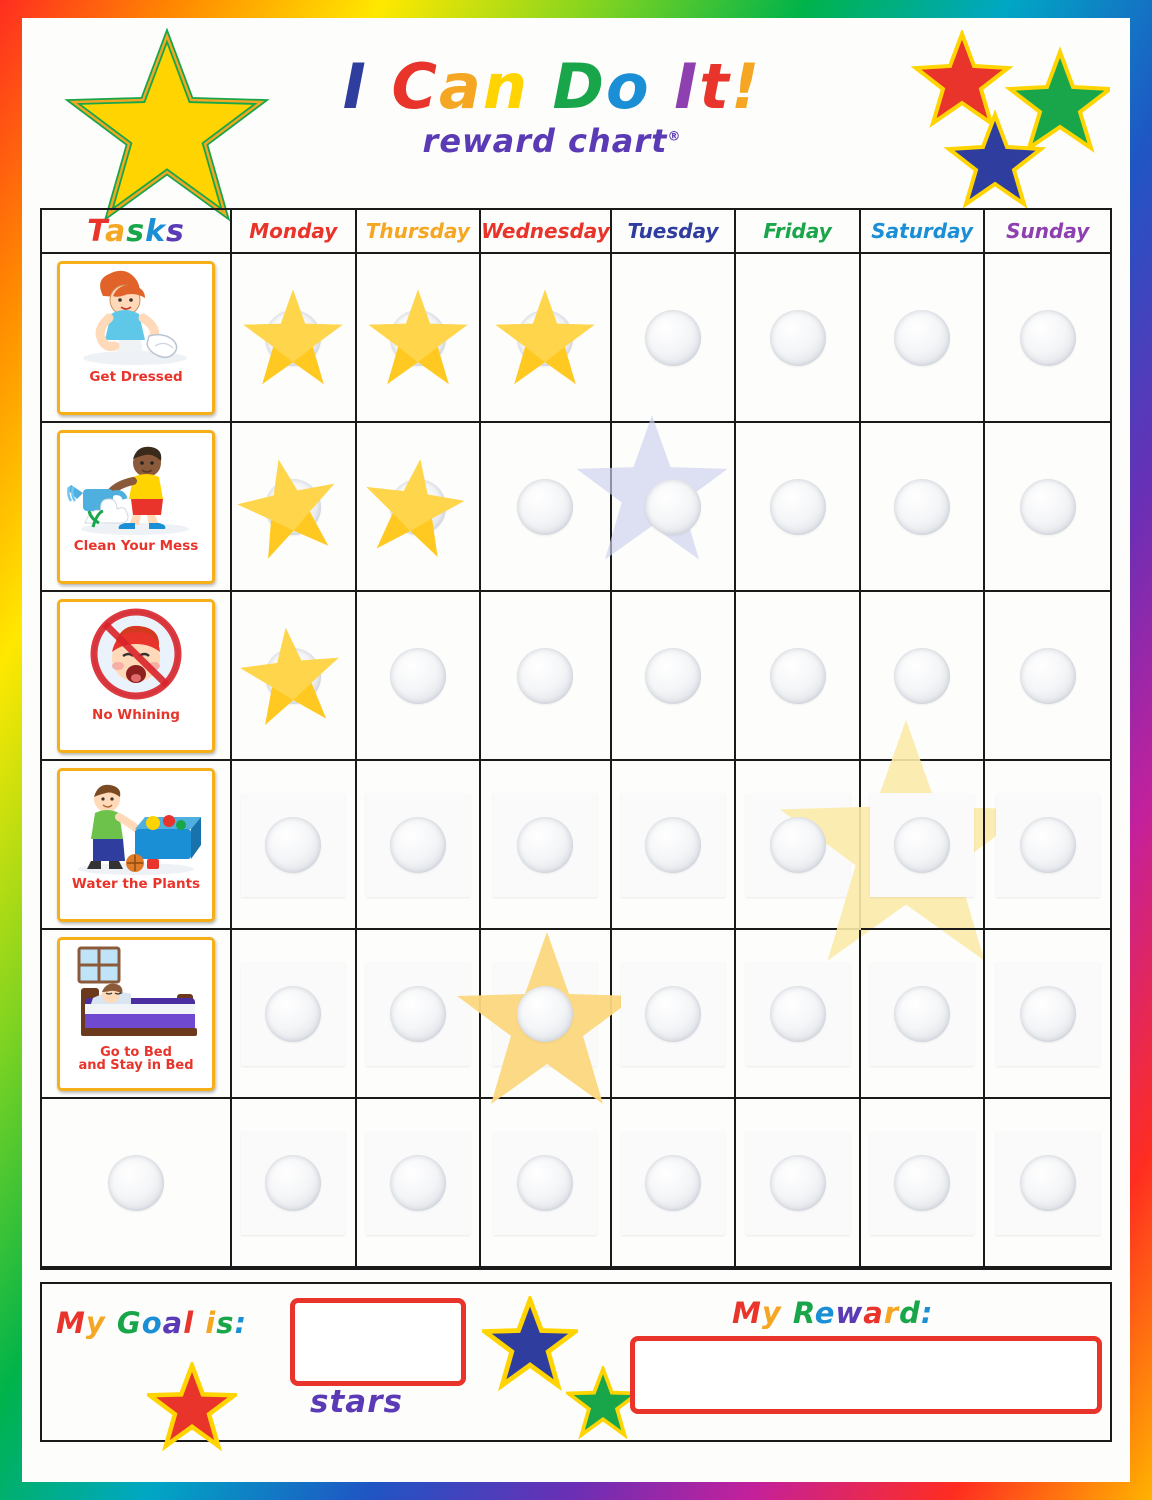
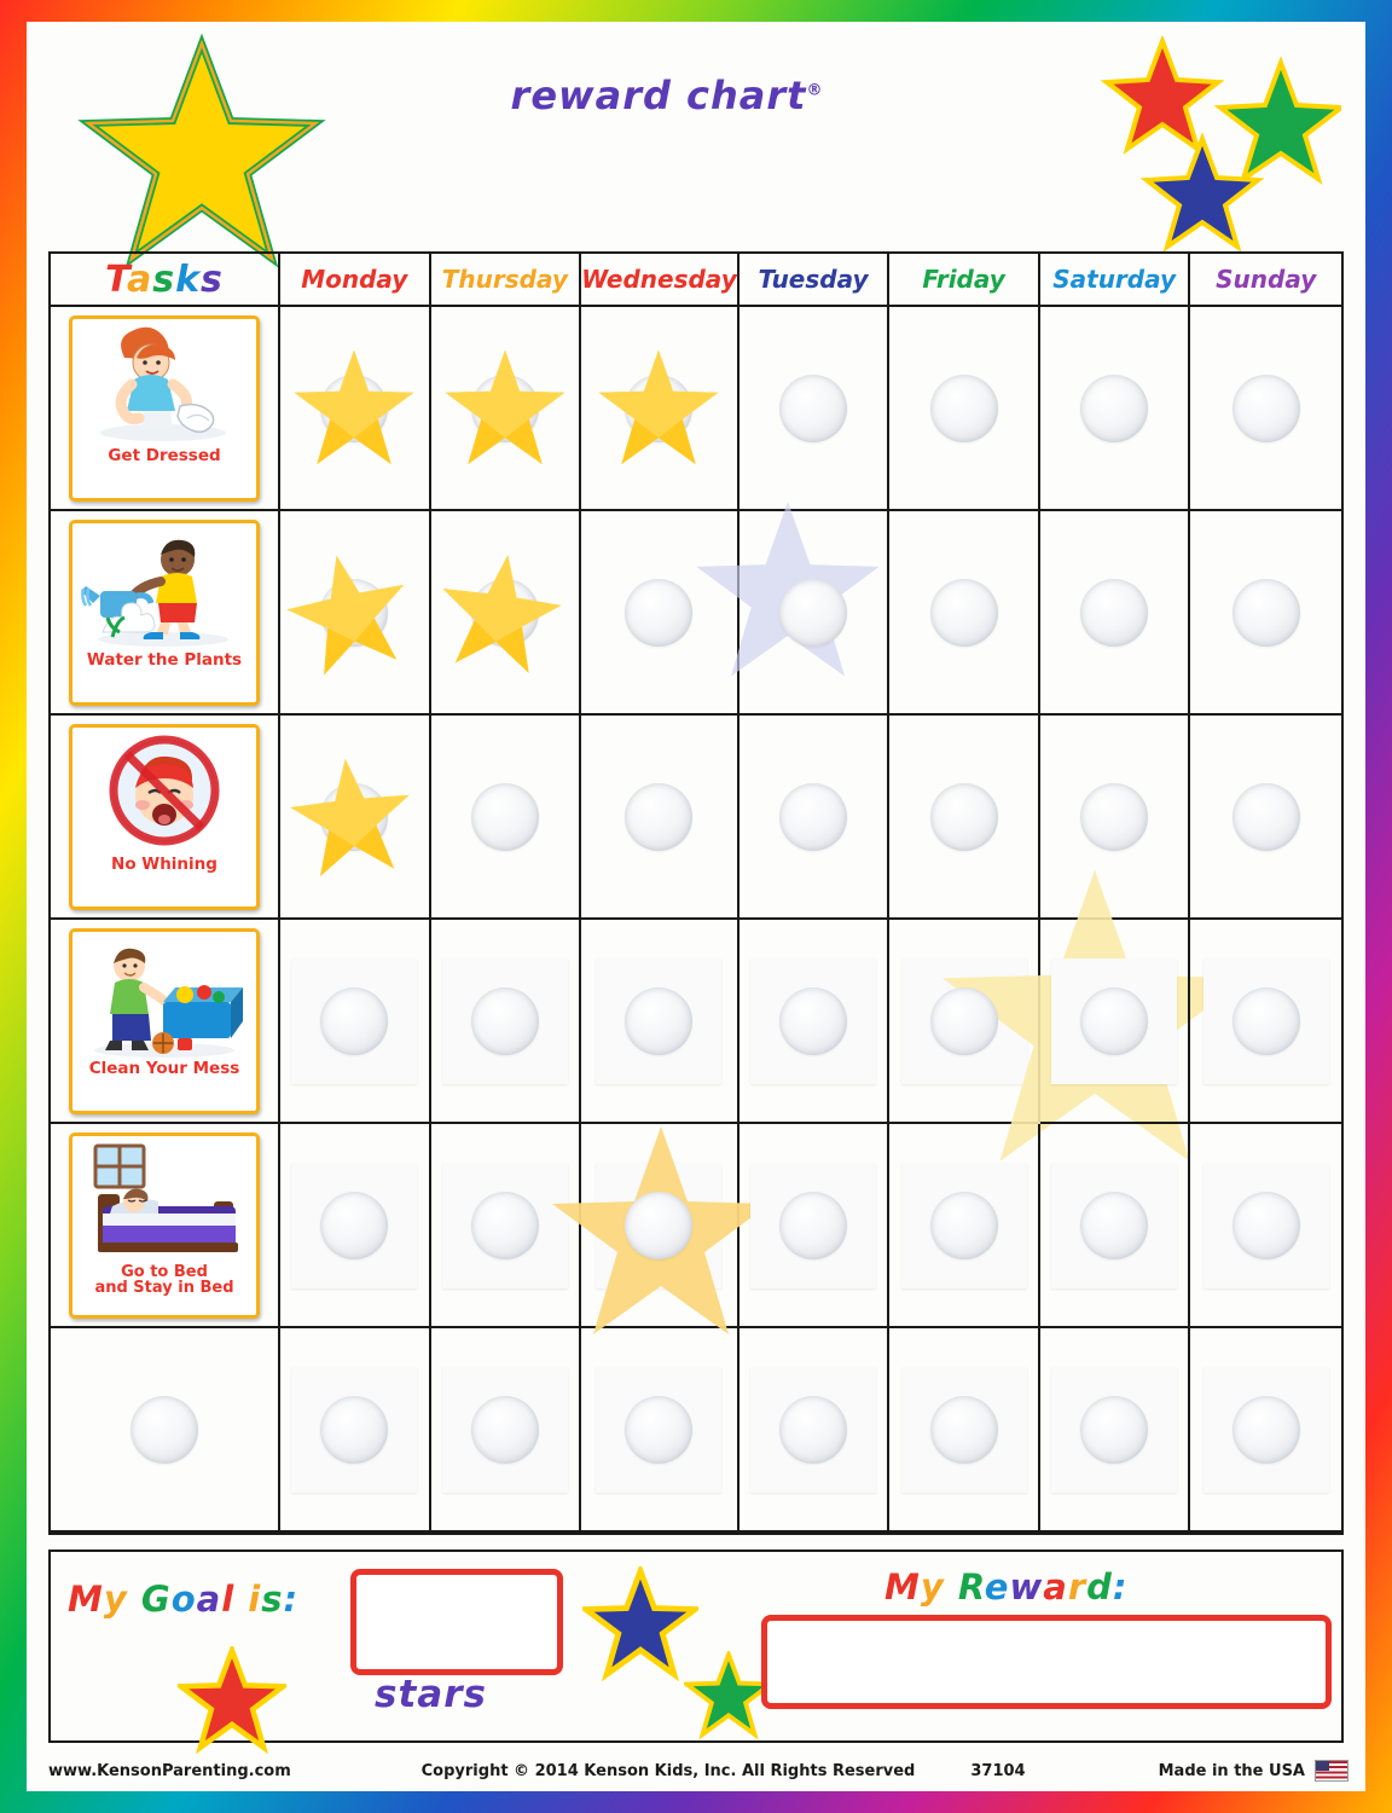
- I Can Do It!
  reward chart®
  Tasks
  Monday
  Thursday
  Wednesday
  Tuesday
  Friday
  Saturday
  Sunday
  Get Dressed
- Clean Your Mess
+ Water the Plants
  No Whining
- Water the Plants
+ Clean Your Mess
  Go to Bed
  and Stay in Bed
  My Goal is:
  stars
  My Reward:
+ www.KensonParenting.com
+ Copyright © 2014 Kenson Kids, Inc. All Rights Reserved
+ 37104
+ Made in the USA
